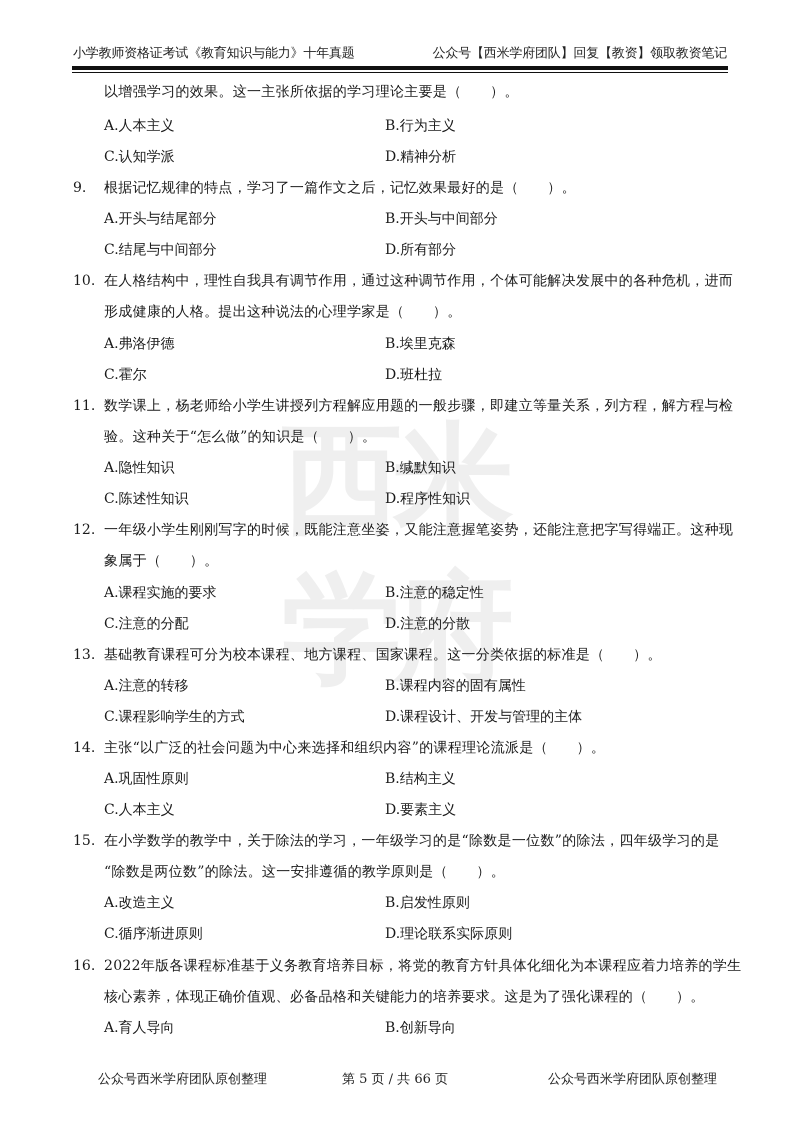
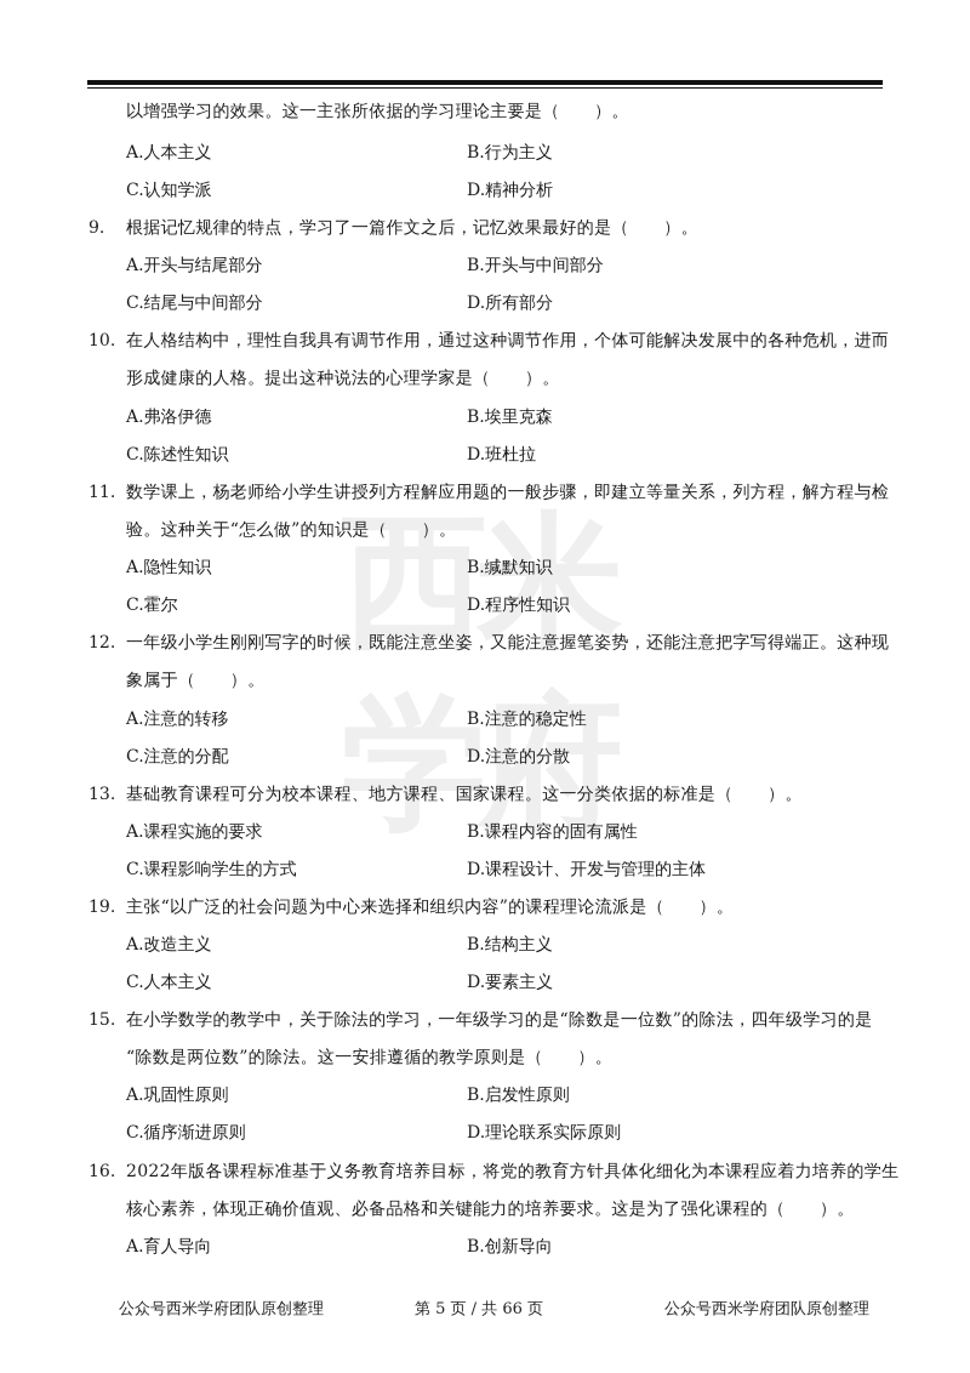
- 小学教师资格证考试《教育知识与能力》十年真题
- 公众号【西米学府团队】回复【教资】领取教资笔记
  西
  米
  学
  府
  以增强学习的效果。这一主张所依据的学习理论主要是（ ）。
  A.人本主义
  B.行为主义
  C.认知学派
  D.精神分析
  9.
  根据记忆规律的特点，学习了一篇作文之后，记忆效果最好的是（ ）。
  A.开头与结尾部分
  B.开头与中间部分
  C.结尾与中间部分
  D.所有部分
  10.
  在人格结构中，理性自我具有调节作用，通过这种调节作用，个体可能解决发展中的各种危机，进而
  形成健康的人格。提出这种说法的心理学家是（ ）。
  A.弗洛伊德
  B.埃里克森
- C.霍尔
+ C.陈述性知识
  D.班杜拉
  11.
  数学课上，杨老师给小学生讲授列方程解应用题的一般步骤，即建立等量关系，列方程，解方程与检
  验。这种关于“怎么做”的知识是（ ）。
  A.隐性知识
  B.缄默知识
- C.陈述性知识
+ C.霍尔
  D.程序性知识
  12.
  一年级小学生刚刚写字的时候，既能注意坐姿，又能注意握笔姿势，还能注意把字写得端正。这种现
  象属于（ ）。
- A.课程实施的要求
+ A.注意的转移
  B.注意的稳定性
  C.注意的分配
  D.注意的分散
  13.
  基础教育课程可分为校本课程、地方课程、国家课程。这一分类依据的标准是（ ）。
- A.注意的转移
+ A.课程实施的要求
  B.课程内容的固有属性
  C.课程影响学生的方式
  D.课程设计、开发与管理的主体
- 14.
+ 19.
  主张“以广泛的社会问题为中心来选择和组织内容”的课程理论流派是（ ）。
- A.巩固性原则
+ A.改造主义
  B.结构主义
  C.人本主义
  D.要素主义
  15.
  在小学数学的教学中，关于除法的学习，一年级学习的是“除数是一位数”的除法，四年级学习的是
  “除数是两位数”的除法。这一安排遵循的教学原则是（ ）。
- A.改造主义
+ A.巩固性原则
  B.启发性原则
  C.循序渐进原则
  D.理论联系实际原则
  16.
  2022年版各课程标准基于义务教育培养目标，将党的教育方针具体化细化为本课程应着力培养的学生
  核心素养，体现正确价值观、必备品格和关键能力的培养要求。这是为了强化课程的（ ）。
  A.育人导向
  B.创新导向
  公众号西米学府团队原创整理
  第 5 页 / 共 66 页
  公众号西米学府团队原创整理
